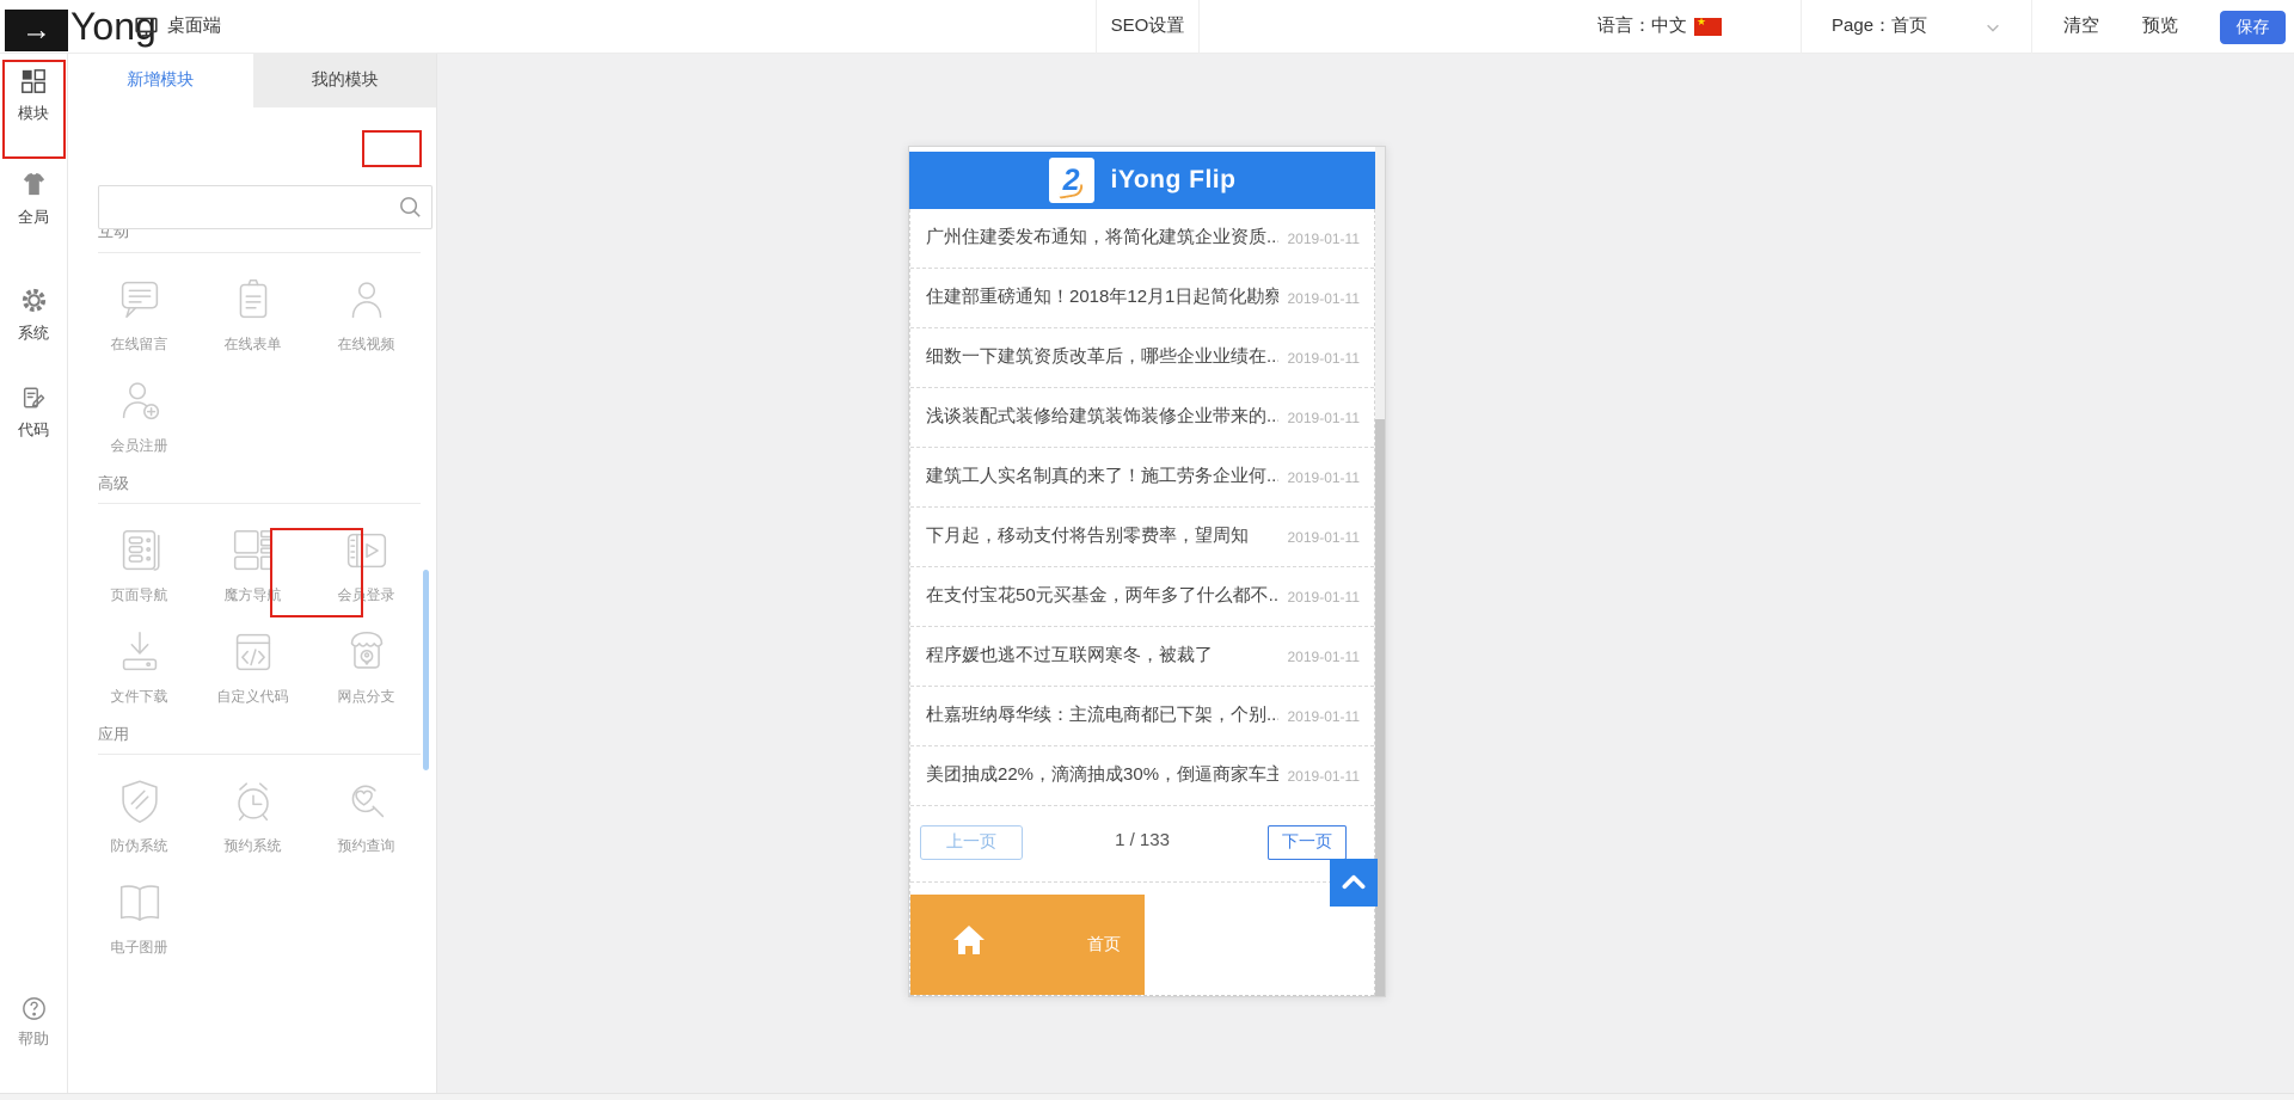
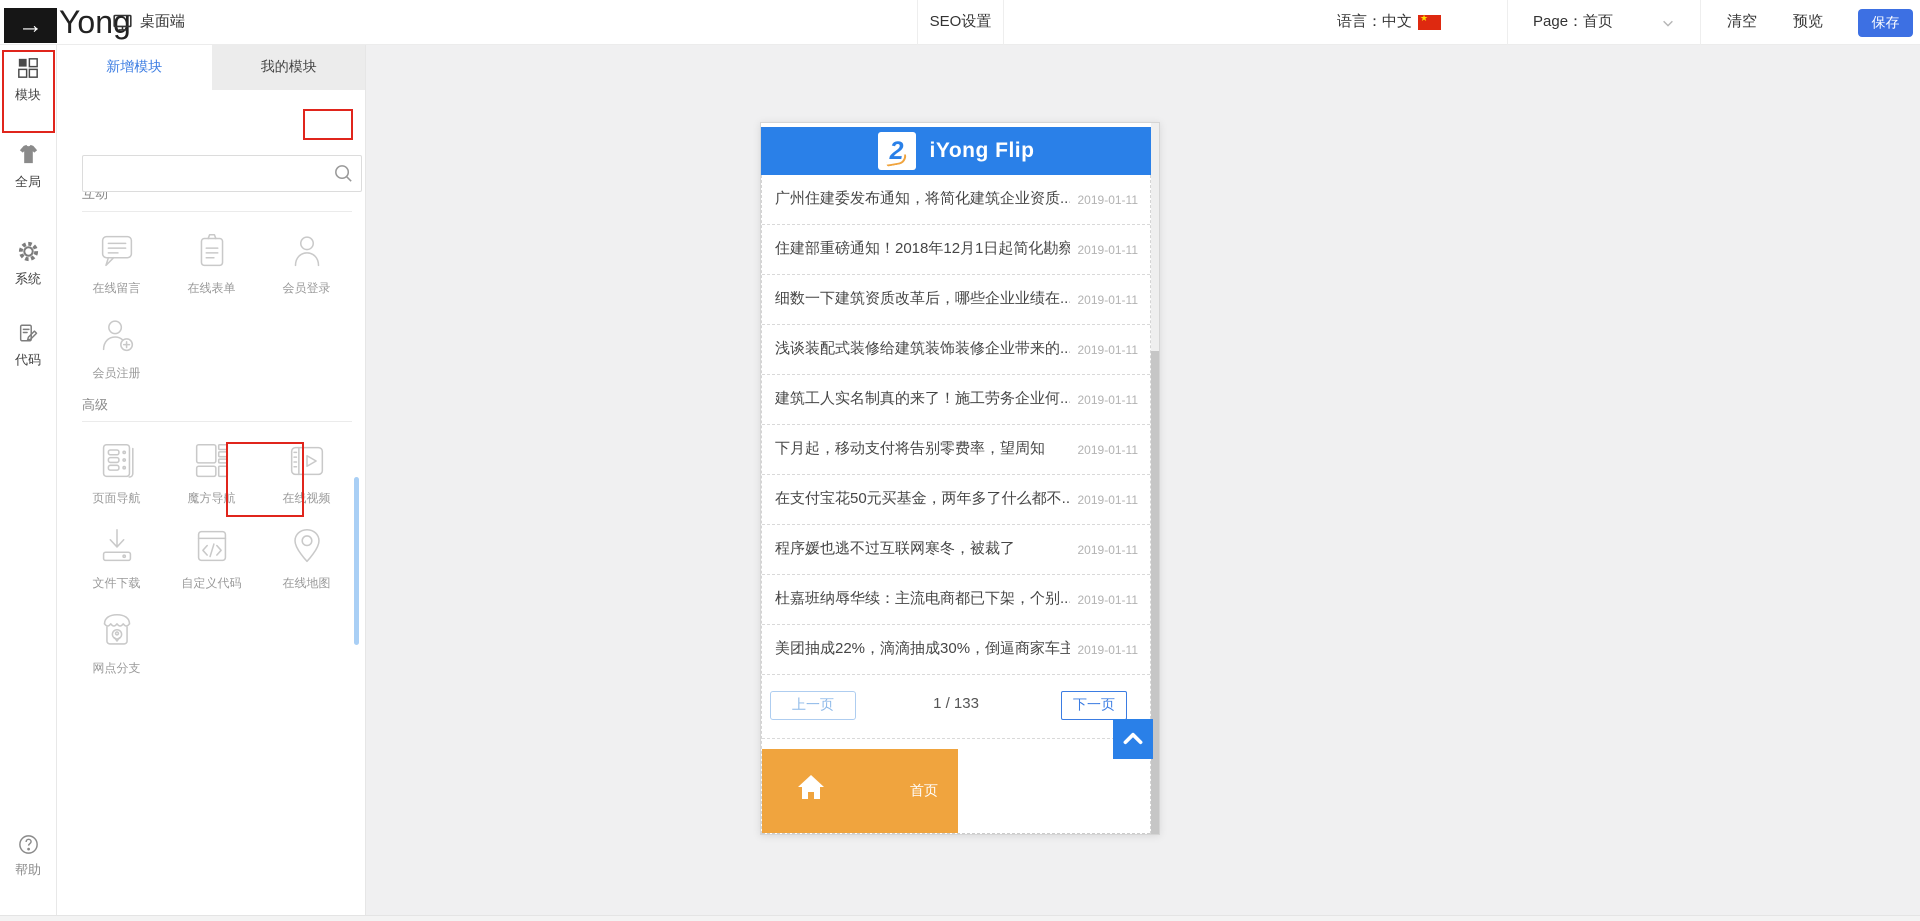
  →
  Yong
  桌面端
  SEO设置
  语言：中文
  Page：首页
  清空
  预览
  保存
  模块
  全局
  系统
  代码
  帮助
  新增模块
  我的模块
  互动
  在线留言
  在线表单
- 在线视频
+ 会员登录
  会员注册
  高级
  页面导航
  魔方导航
- 会员登录
+ 在线视频
  文件下载
  自定义代码
+ 在线地图
  网点分支
- 应用
- 防伪系统
- 预约系统
- 预约查询
- 电子图册
  2
  iYong Flip
  广州住建委发布通知，将简化建筑企业资质..
  2019-01-11
  住建部重磅通知！2018年12月1日起简化勘察
  2019-01-11
  细数一下建筑资质改革后，哪些企业业绩在..
  2019-01-11
  浅谈装配式装修给建筑装饰装修企业带来的..
  2019-01-11
  建筑工人实名制真的来了！施工劳务企业何..
  2019-01-11
  下月起，移动支付将告别零费率，望周知
  2019-01-11
  在支付宝花50元买基金，两年多了什么都不..
  2019-01-11
  程序媛也逃不过互联网寒冬，被裁了
  2019-01-11
  杜嘉班纳辱华续：主流电商都已下架，个别..
  2019-01-11
  美团抽成22%，滴滴抽成30%，倒逼商家车主
  2019-01-11
  上一页
  1 / 133
  下一页
  首页
